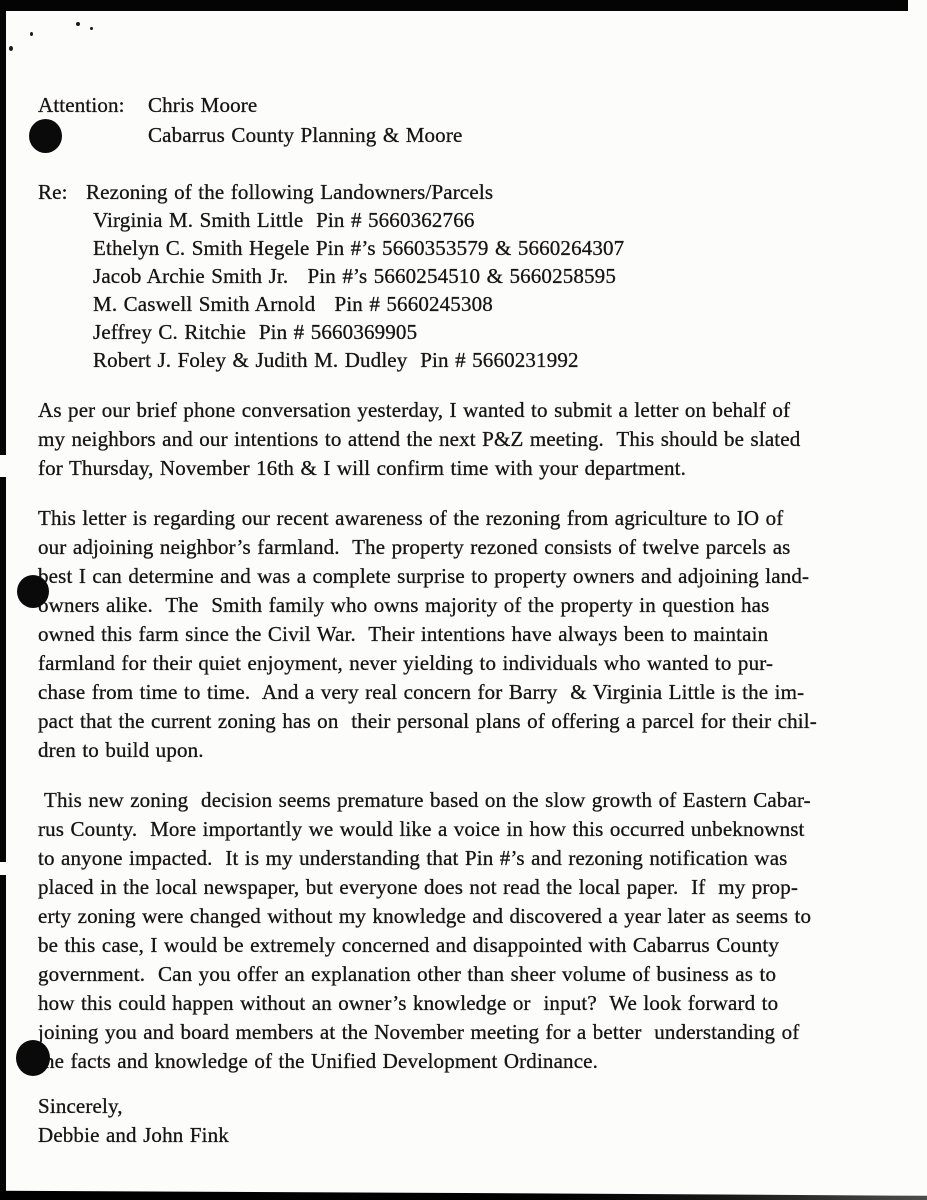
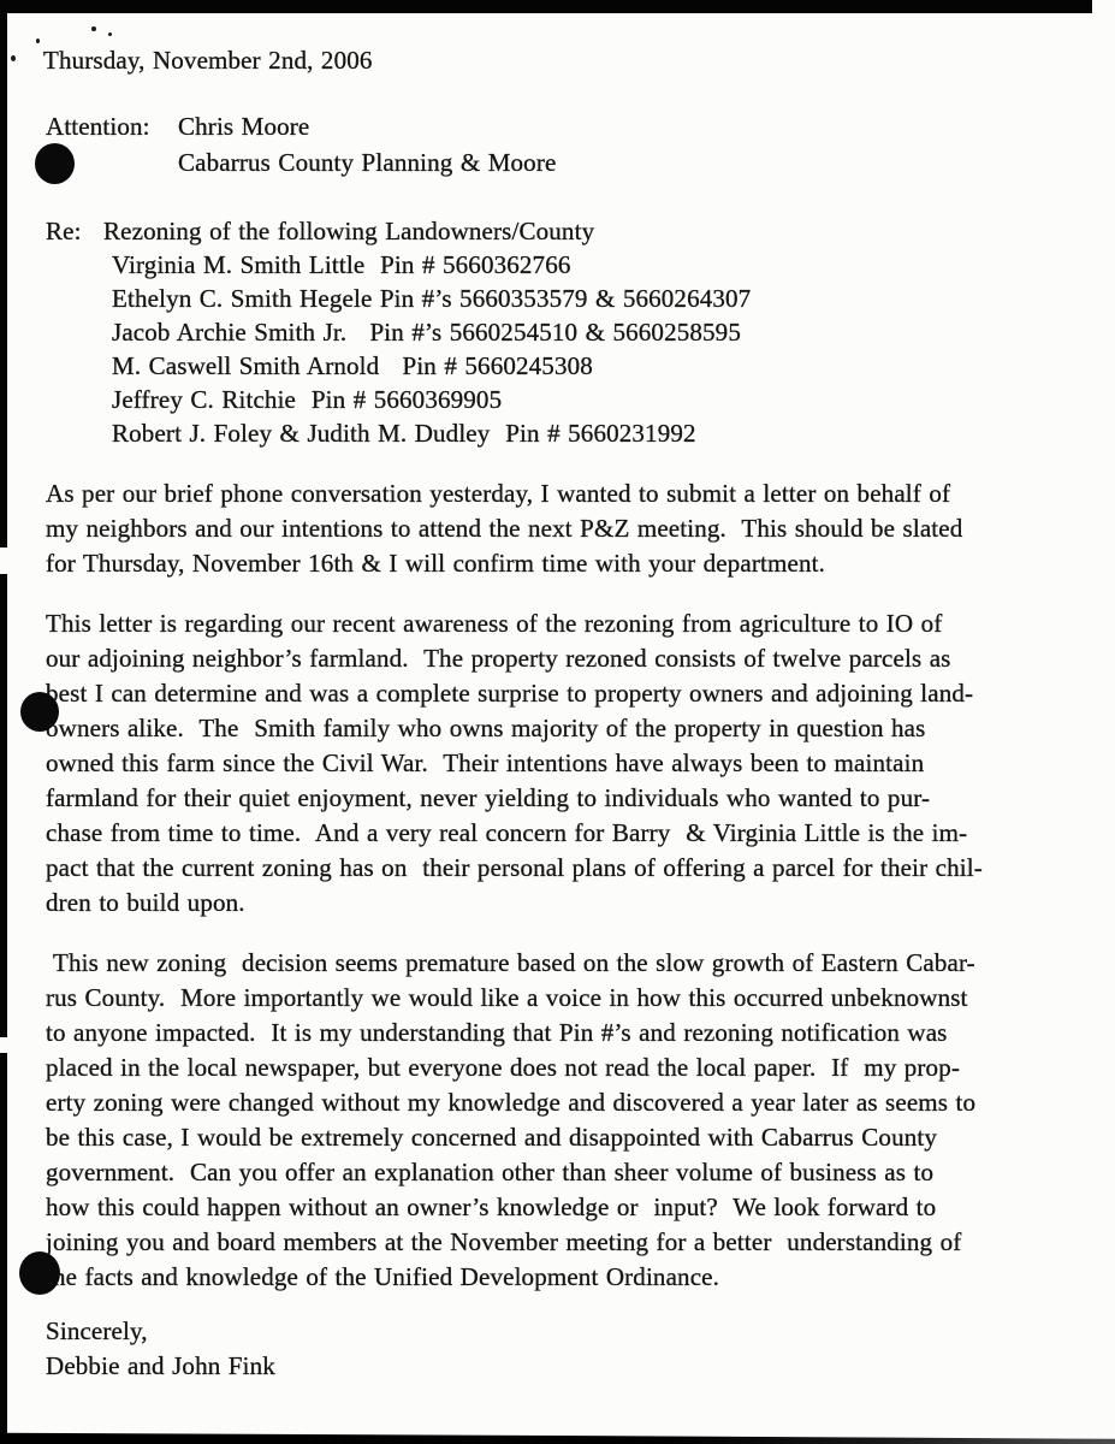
+ Thursday, November 2nd, 2006
  Attention:
  Chris Moore
  Cabarrus County Planning & Moore
  Re:
- Rezoning of the following Landowners/Parcels
+ Rezoning of the following Landowners/County
  Virginia M. Smith Little Pin # 5660362766
  Ethelyn C. Smith Hegele Pin #’s 5660353579 & 5660264307
  Jacob Archie Smith Jr. Pin #’s 5660254510 & 5660258595
  M. Caswell Smith Arnold Pin # 5660245308
  Jeffrey C. Ritchie Pin # 5660369905
  Robert J. Foley & Judith M. Dudley Pin # 5660231992
  As per our brief phone conversation yesterday, I wanted to submit a letter on behalf of
  my neighbors and our intentions to attend the next P&Z meeting. This should be slated
  for Thursday, November 16th & I will confirm time with your department.
  This letter is regarding our recent awareness of the rezoning from agriculture to IO of
  our adjoining neighbor’s farmland. The property rezoned consists of twelve parcels as
  best I can determine and was a complete surprise to property owners and adjoining land-
  owners alike. The Smith family who owns majority of the property in question has
  owned this farm since the Civil War. Their intentions have always been to maintain
  farmland for their quiet enjoyment, never yielding to individuals who wanted to pur-
  chase from time to time. And a very real concern for Barry & Virginia Little is the im-
  pact that the current zoning has on their personal plans of offering a parcel for their chil-
  dren to build upon.
  This new zoning decision seems premature based on the slow growth of Eastern Cabar-
  rus County. More importantly we would like a voice in how this occurred unbeknownst
  to anyone impacted. It is my understanding that Pin #’s and rezoning notification was
  placed in the local newspaper, but everyone does not read the local paper. If my prop-
  erty zoning were changed without my knowledge and discovered a year later as seems to
  be this case, I would be extremely concerned and disappointed with Cabarrus County
  government. Can you offer an explanation other than sheer volume of business as to
  how this could happen without an owner’s knowledge or input? We look forward to
  joining you and board members at the November meeting for a better understanding of
  e facts and knowledge of the Unified Development Ordinance.
  Sincerely,
  Debbie and John Fink
